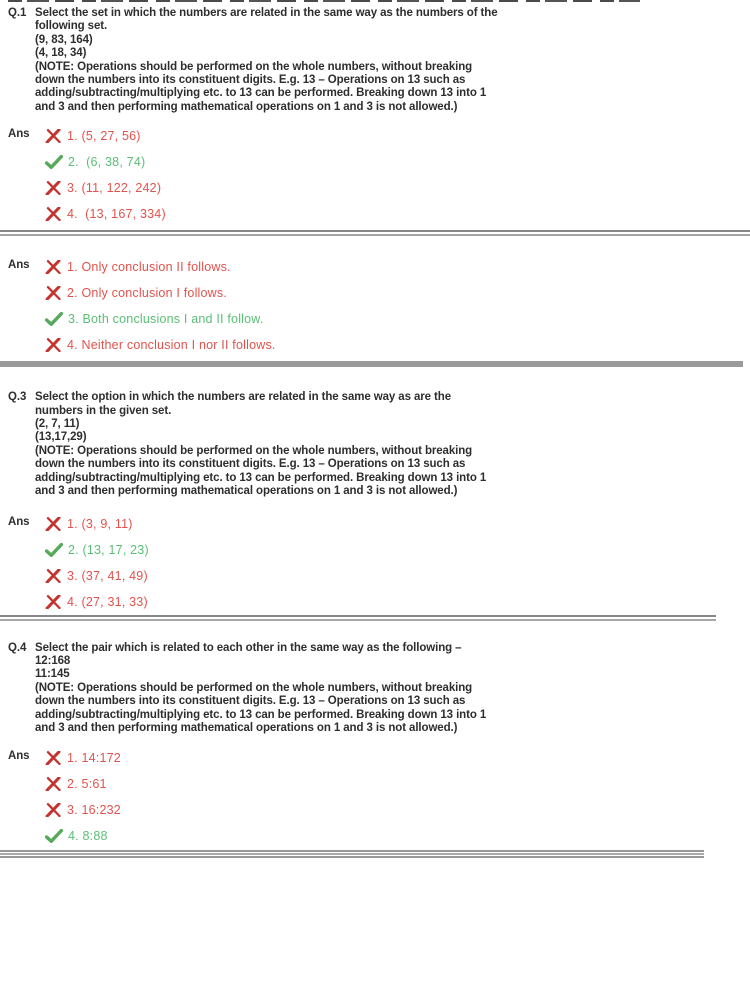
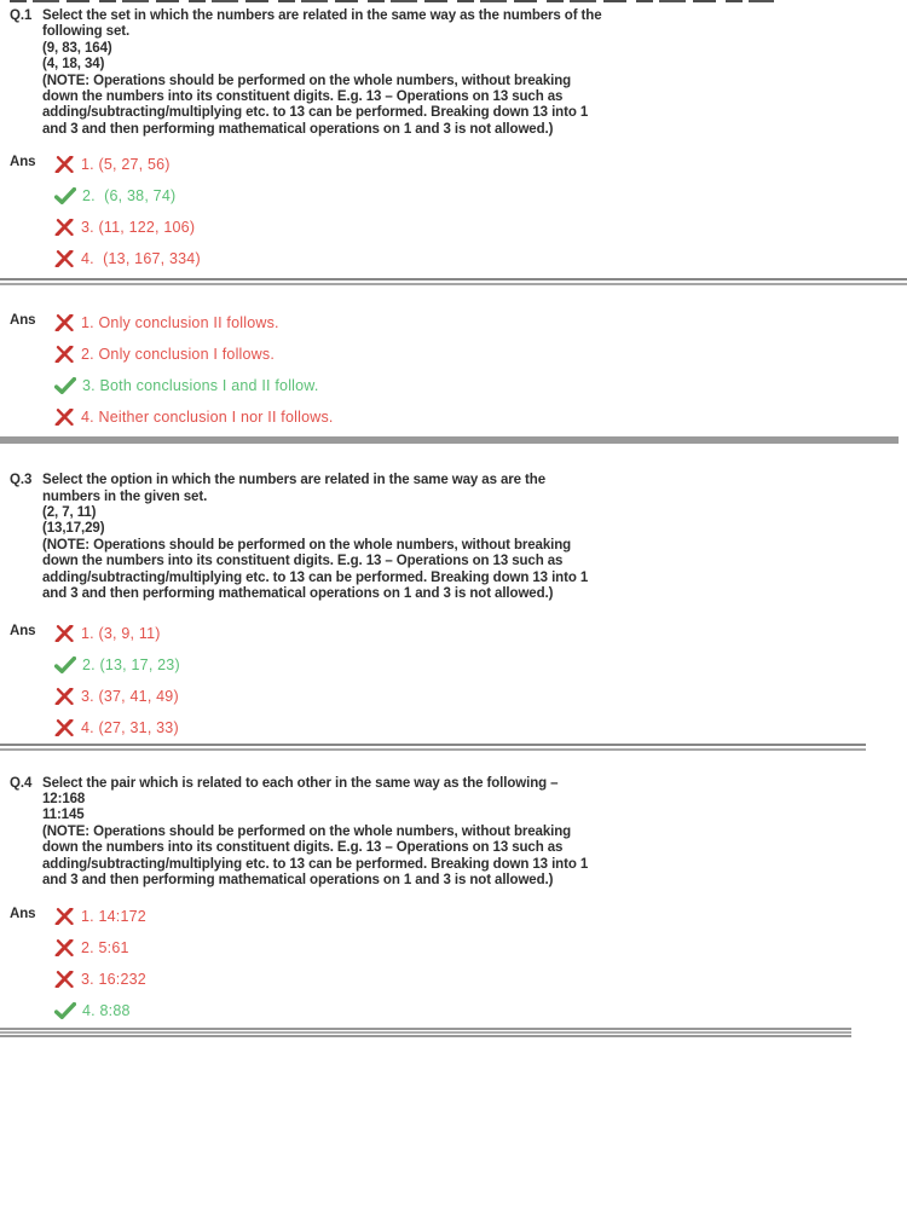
  Q.1
  Select the set in which the numbers are related in the same way as the numbers of the
  following set.
  (9, 83, 164)
  (4, 18, 34)
  (NOTE: Operations should be performed on the whole numbers, without breaking
  down the numbers into its constituent digits. E.g. 13 – Operations on 13 such as
  adding/subtracting/multiplying etc. to 13 can be performed. Breaking down 13 into 1
  and 3 and then performing mathematical operations on 1 and 3 is not allowed.)
  Ans
  1. (5, 27, 56)
  2. (6, 38, 74)
- 3. (11, 122, 242)
+ 3. (11, 122, 106)
  4. (13, 167, 334)
  Ans
  1. Only conclusion II follows.
  2. Only conclusion I follows.
  3. Both conclusions I and II follow.
  4. Neither conclusion I nor II follows.
  Q.3
  Select the option in which the numbers are related in the same way as are the
  numbers in the given set.
  (2, 7, 11)
  (13,17,29)
  (NOTE: Operations should be performed on the whole numbers, without breaking
  down the numbers into its constituent digits. E.g. 13 – Operations on 13 such as
  adding/subtracting/multiplying etc. to 13 can be performed. Breaking down 13 into 1
  and 3 and then performing mathematical operations on 1 and 3 is not allowed.)
  Ans
  1. (3, 9, 11)
  2. (13, 17, 23)
  3. (37, 41, 49)
  4. (27, 31, 33)
  Q.4
  Select the pair which is related to each other in the same way as the following –
  12:168
  11:145
  (NOTE: Operations should be performed on the whole numbers, without breaking
  down the numbers into its constituent digits. E.g. 13 – Operations on 13 such as
  adding/subtracting/multiplying etc. to 13 can be performed. Breaking down 13 into 1
  and 3 and then performing mathematical operations on 1 and 3 is not allowed.)
  Ans
  1. 14:172
  2. 5:61
  3. 16:232
  4. 8:88
